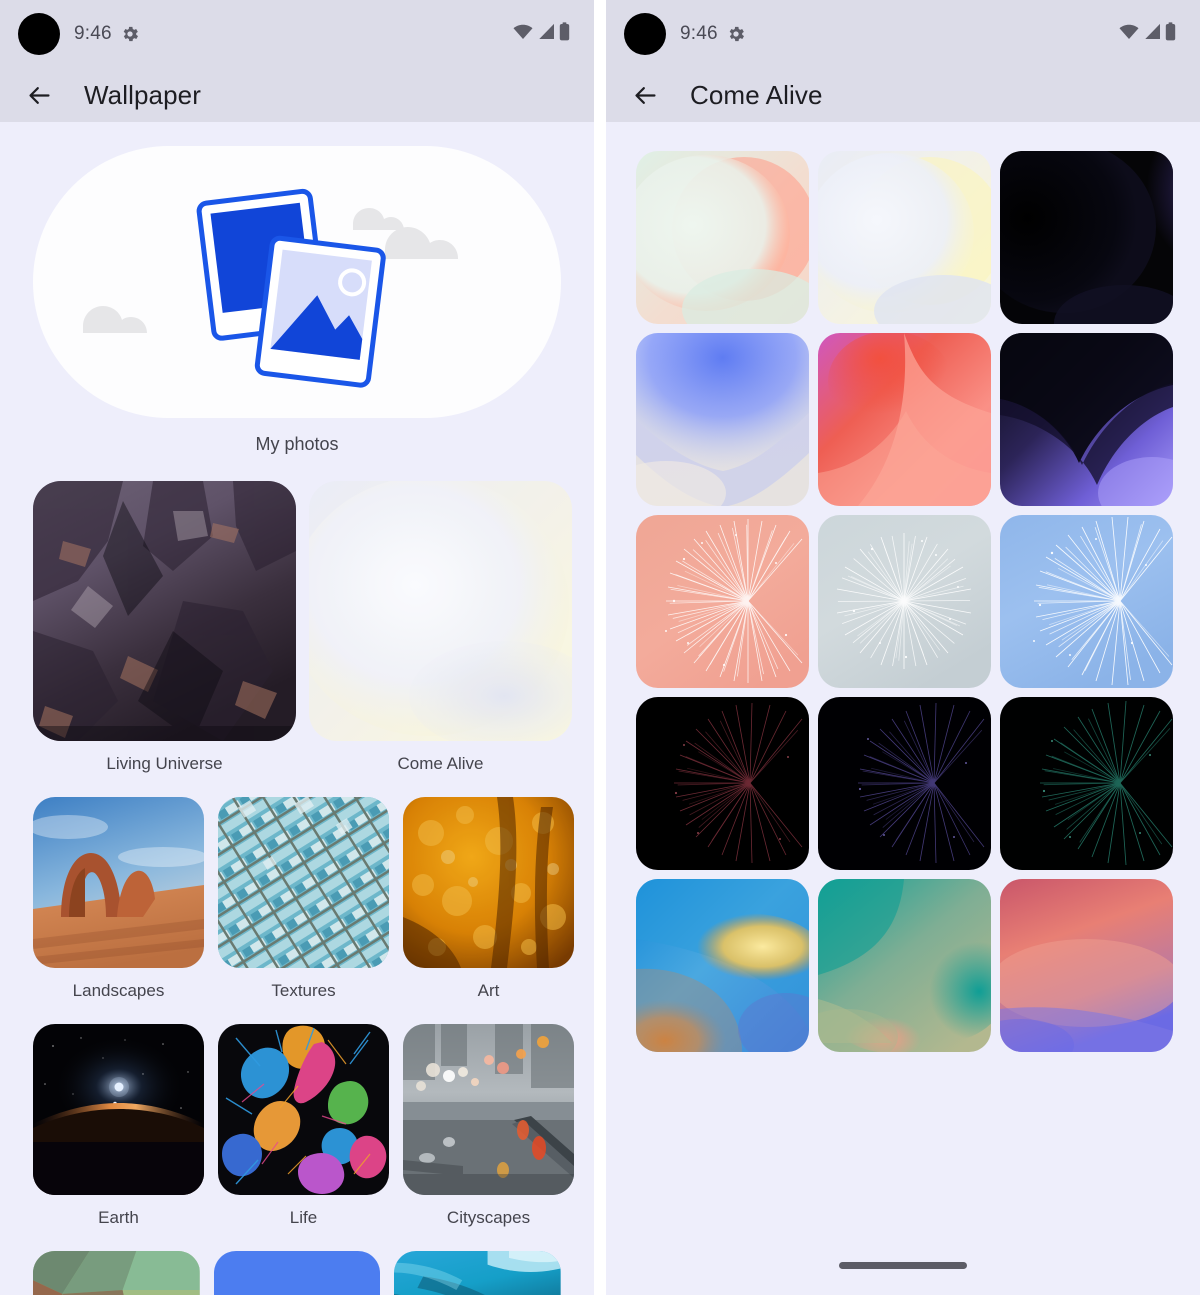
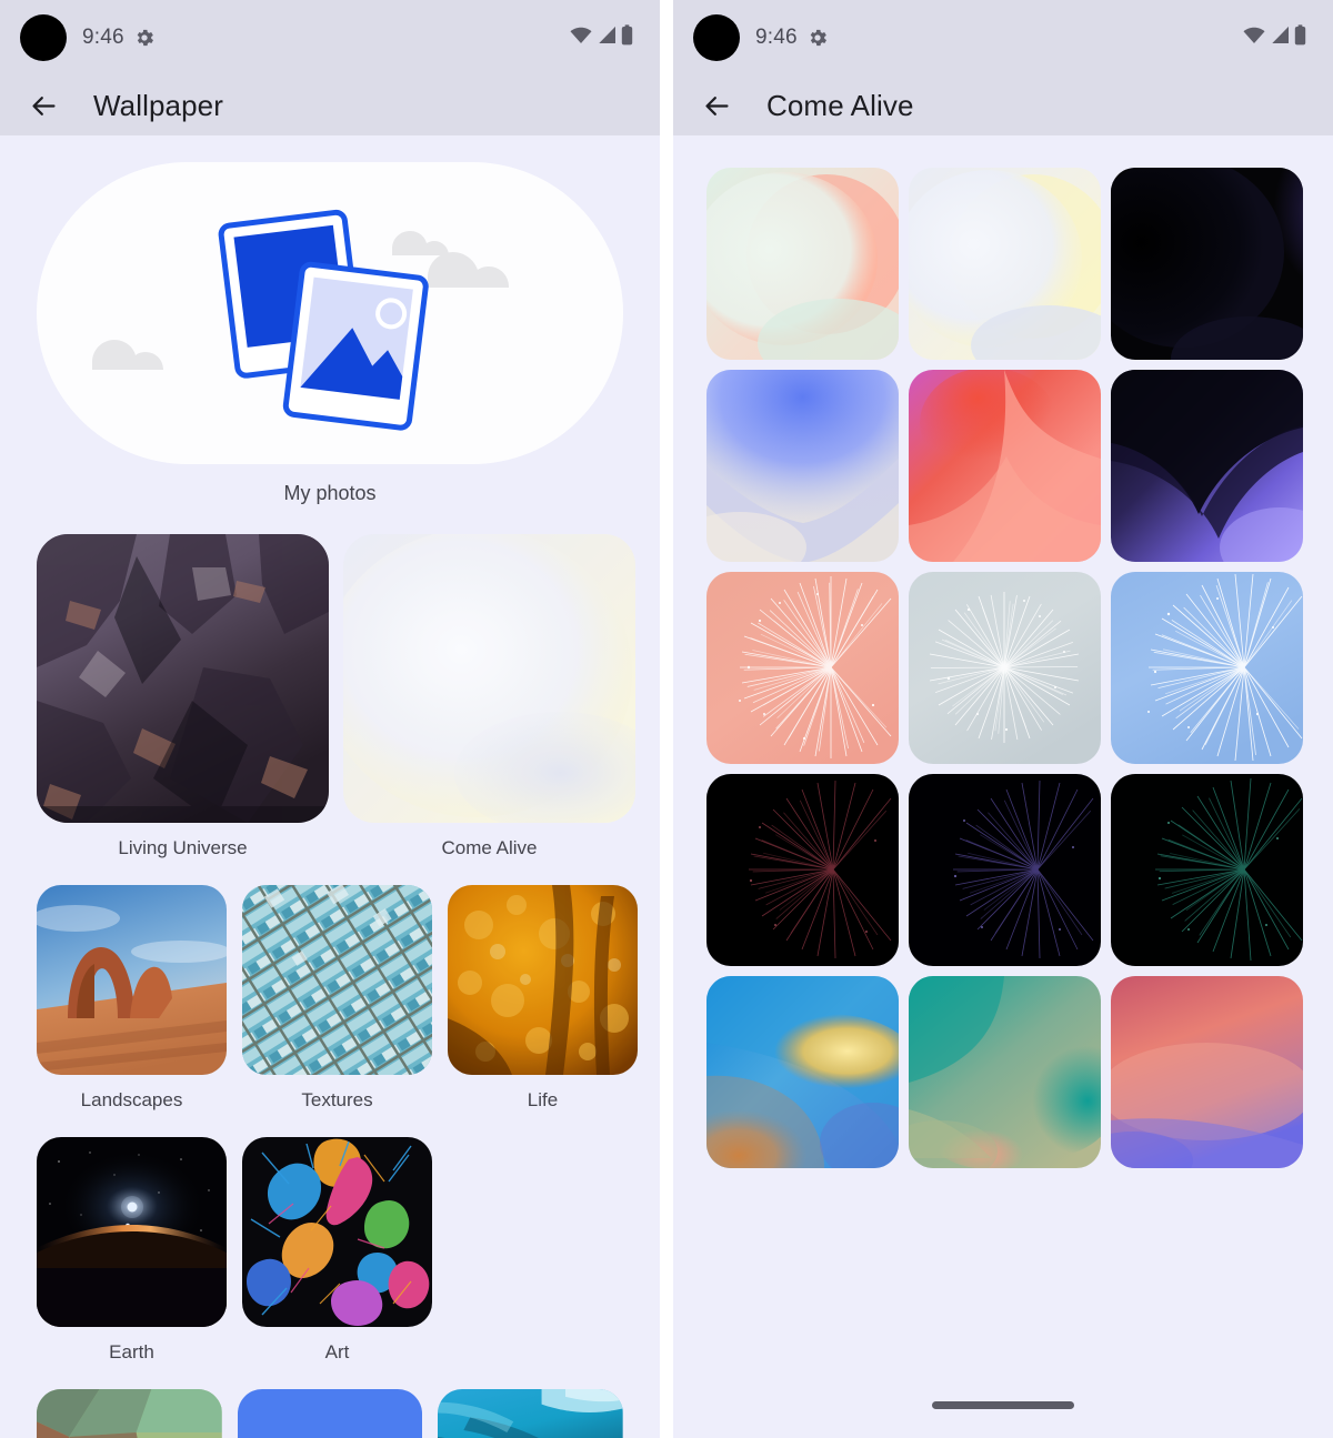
  9:46
  Wallpaper
  My photos
  Living Universe
  Come Alive
  Landscapes
  Textures
- Art
+ Life
  Earth
- Life
+ Art
- Cityscapes
  9:46
  Come Alive
